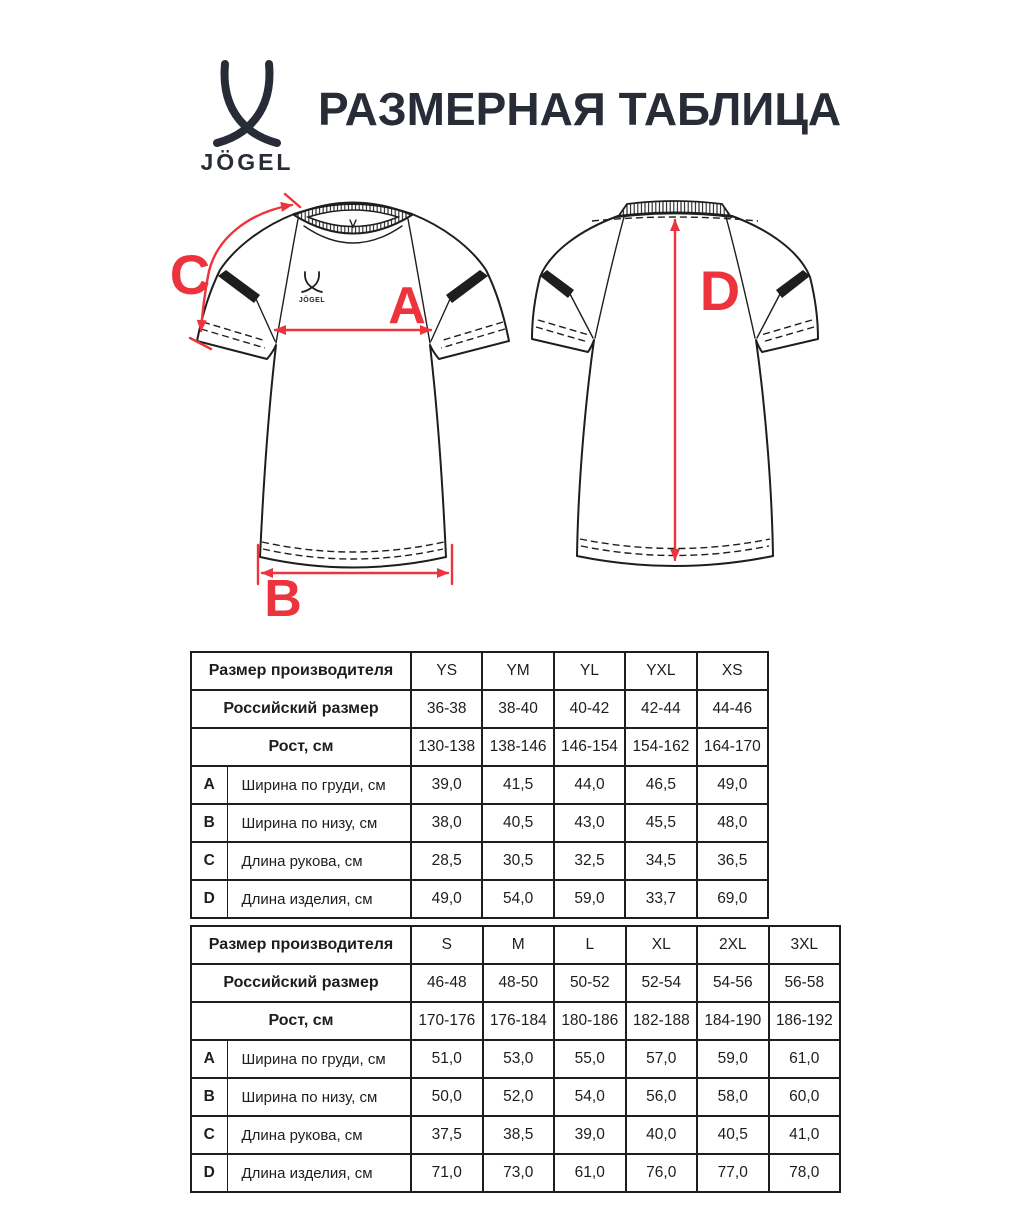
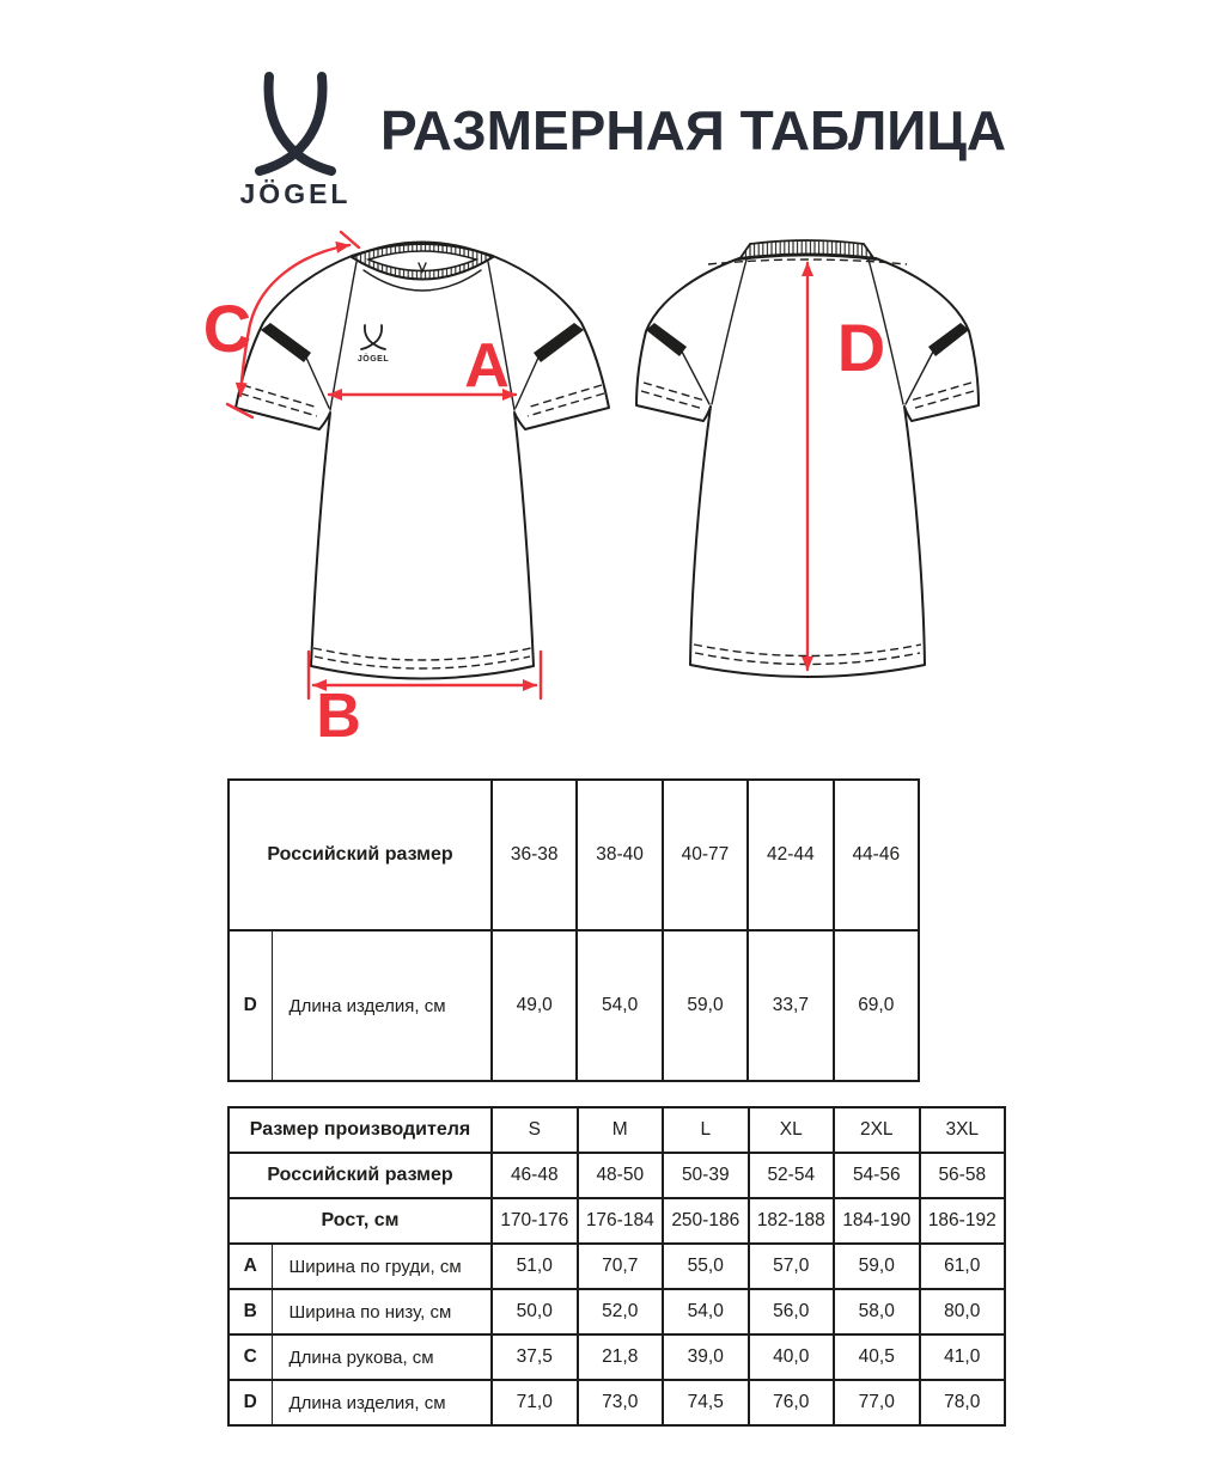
  JÖGEL
  РАЗМЕРНАЯ ТАБЛИЦА
  A
  B
  C
  D
- Размер производителя	YS	YM	YL	YXL	XS
- Российский размер	36-38	38-40	40-42	42-44	44-46
+ Российский размер	36-38	38-40	40-77	42-44	44-46
- Рост, см	130-138	138-146	146-154	154-162	164-170
- A	Ширина по груди, см	39,0	41,5	44,0	46,5	49,0
- B	Ширина по низу, см	38,0	40,5	43,0	45,5	48,0
- C	Длина рукова, см	28,5	30,5	32,5	34,5	36,5
  D	Длина изделия, см	49,0	54,0	59,0	33,7	69,0
  Размер производителя	S	M	L	XL	2XL	3XL
- Российский размер	46-48	48-50	50-52	52-54	54-56	56-58
+ Российский размер	46-48	48-50	50-39	52-54	54-56	56-58
- Рост, см	170-176	176-184	180-186	182-188	184-190	186-192
+ Рост, см	170-176	176-184	250-186	182-188	184-190	186-192
- A	Ширина по груди, см	51,0	53,0	55,0	57,0	59,0	61,0
+ A	Ширина по груди, см	51,0	70,7	55,0	57,0	59,0	61,0
- B	Ширина по низу, см	50,0	52,0	54,0	56,0	58,0	60,0
+ B	Ширина по низу, см	50,0	52,0	54,0	56,0	58,0	80,0
- C	Длина рукова, см	37,5	38,5	39,0	40,0	40,5	41,0
+ C	Длина рукова, см	37,5	21,8	39,0	40,0	40,5	41,0
- D	Длина изделия, см	71,0	73,0	61,0	76,0	77,0	78,0
+ D	Длина изделия, см	71,0	73,0	74,5	76,0	77,0	78,0
